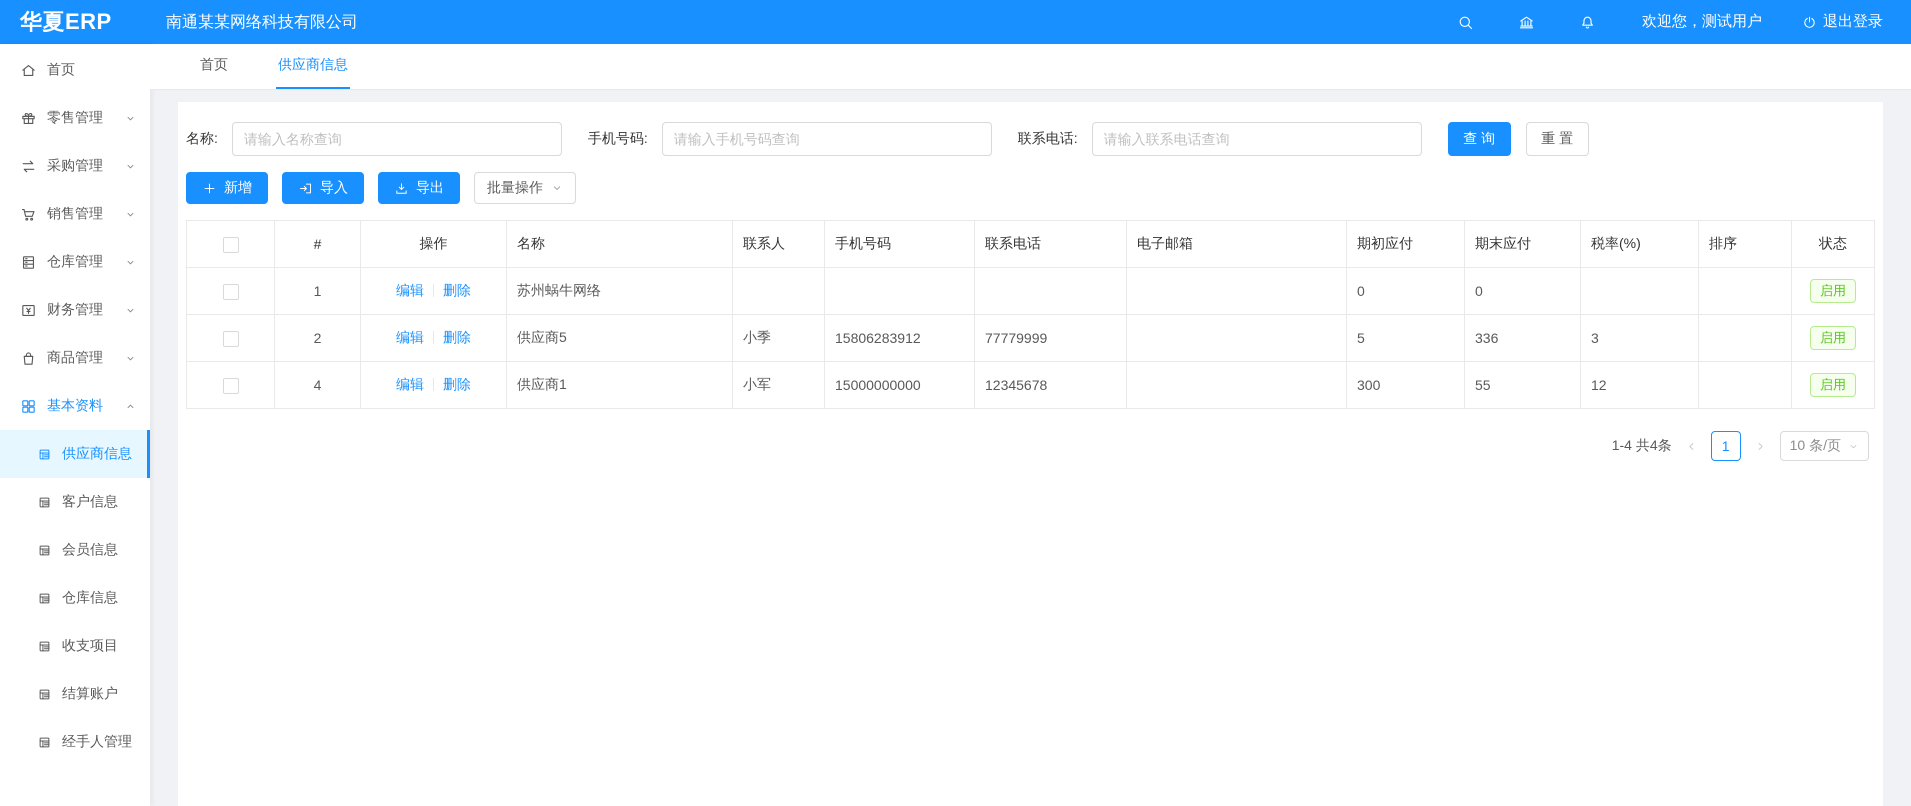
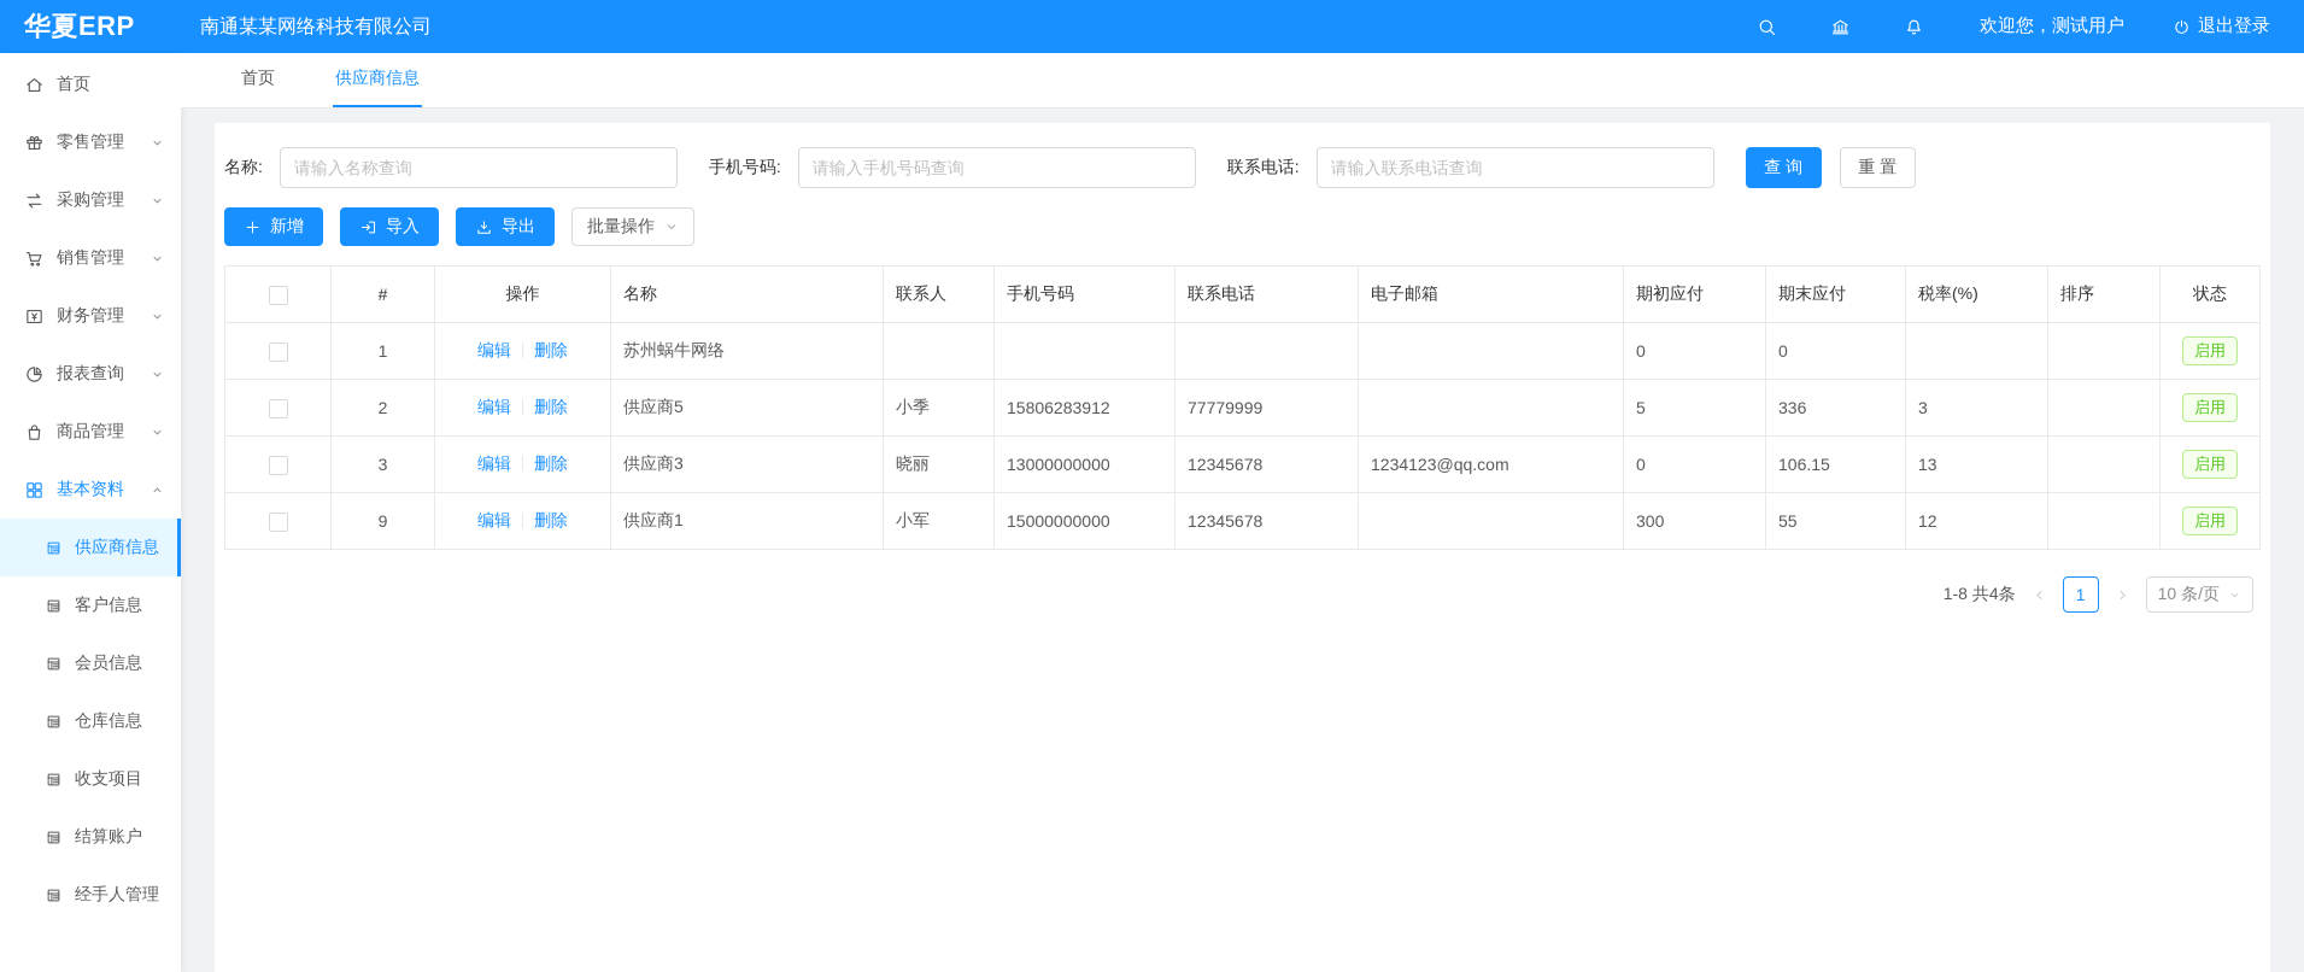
  华夏ERP
  南通某某网络科技有限公司
  欢迎您，测试用户
  退出登录
  首页
  零售管理
  采购管理
  销售管理
- 仓库管理
  财务管理
+ 报表查询
  商品管理
  基本资料
  供应商信息
  客户信息
  会员信息
  仓库信息
  收支项目
  结算账户
  经手人管理
  首页
  供应商信息
  名称:
  请输入名称查询
  手机号码:
  请输入手机号码查询
  联系电话:
  请输入联系电话查询
  查 询
  重 置
  新增
  导入
  导出
  批量操作
  	#	操作	名称	联系人	手机号码	联系电话	电子邮箱	期初应付	期末应付	税率(%)	排序	状态
  	1	编辑 删除	苏州蜗牛网络					0	0			启用
  	2	编辑 删除	供应商5	小季	15806283912	77779999		5	336	3		启用
+ 	3	编辑 删除	供应商3	晓丽	13000000000	12345678	1234123@qq.com	0	106.15	13		启用
- 	4	编辑 删除	供应商1	小军	15000000000	12345678		300	55	12		启用
+ 	9	编辑 删除	供应商1	小军	15000000000	12345678		300	55	12		启用
- 1-4 共4条
+ 1-8 共4条
  1
  10 条/页
